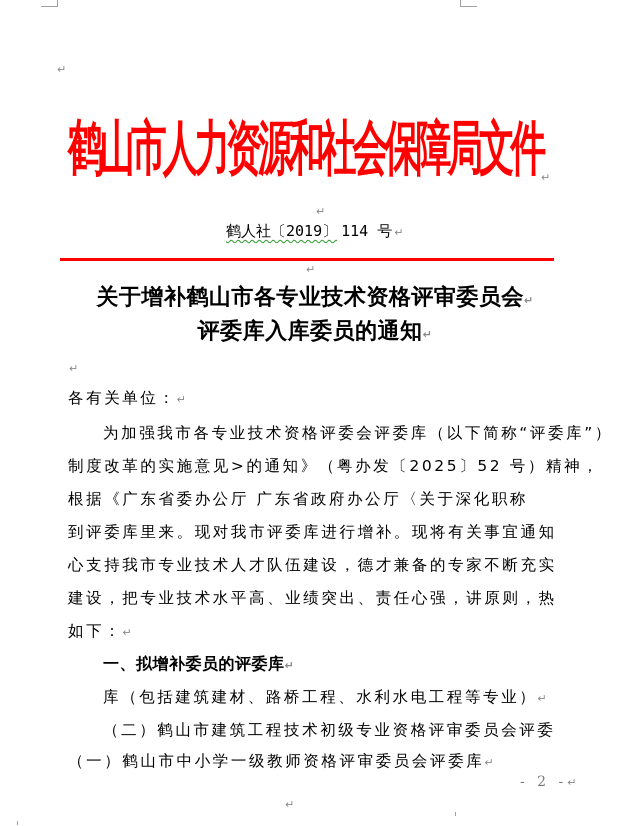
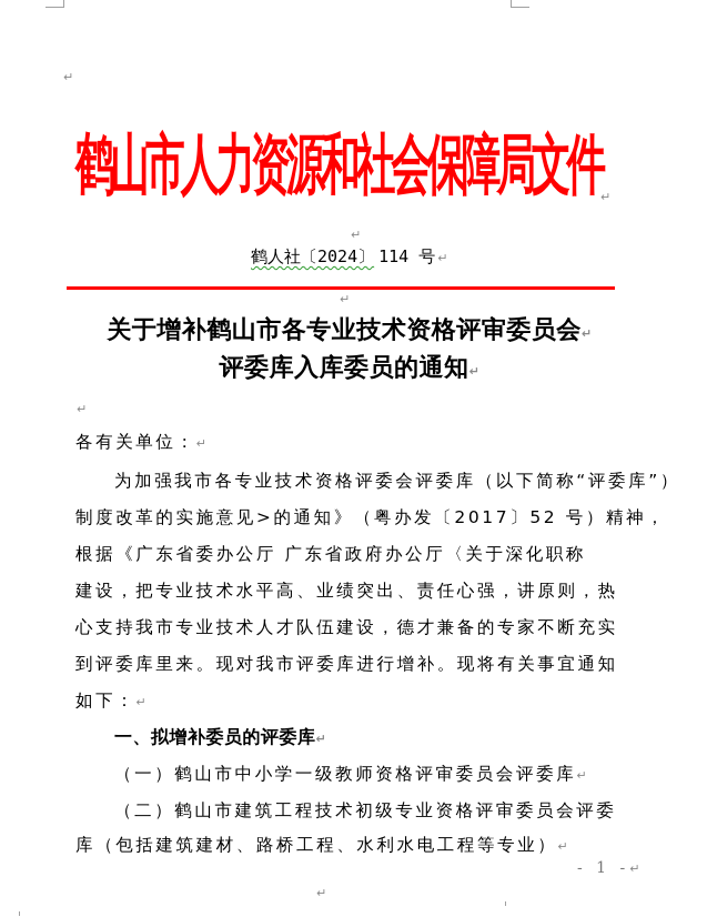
  ↵
  鹤山市人力资源和社会保障局文件
  ↵
  ↵
- 鹤人社〔2019〕 114 号 ↵
+ 鹤人社〔2024〕 114 号 ↵
  ↵
  关于增补鹤山市各专业技术资格评审委员会↵
  评委库入库委员的通知↵
  ↵
  各有关单位：↵
  为加强我市各专业技术资格评委会评委库（以下简称“评委库”）
- 制度改革的实施意见>的通知》（粤办发〔2025〕52 号）精神，
+ 制度改革的实施意见>的通知》（粤办发〔2017〕52 号）精神，
  根据《广东省委办公厅 广东省政府办公厅〈关于深化职称
- 到评委库里来。现对我市评委库进行增补。现将有关事宜通知
+ 建设，把专业技术水平高、业绩突出、责任心强，讲原则，热
  心支持我市专业技术人才队伍建设，德才兼备的专家不断充实
- 建设，把专业技术水平高、业绩突出、责任心强，讲原则，热
+ 到评委库里来。现对我市评委库进行增补。现将有关事宜通知
  如下：↵
  一、拟增补委员的评委库↵
- 库（包括建筑建材、路桥工程、水利水电工程等专业）↵
+ （一）鹤山市中小学一级教师资格评审委员会评委库↵
  （二）鹤山市建筑工程技术初级专业资格评审委员会评委
- （一）鹤山市中小学一级教师资格评审委员会评委库↵
+ 库（包括建筑建材、路桥工程、水利水电工程等专业）↵
- - 2 -↵
+ - 1 -↵
  ↵
